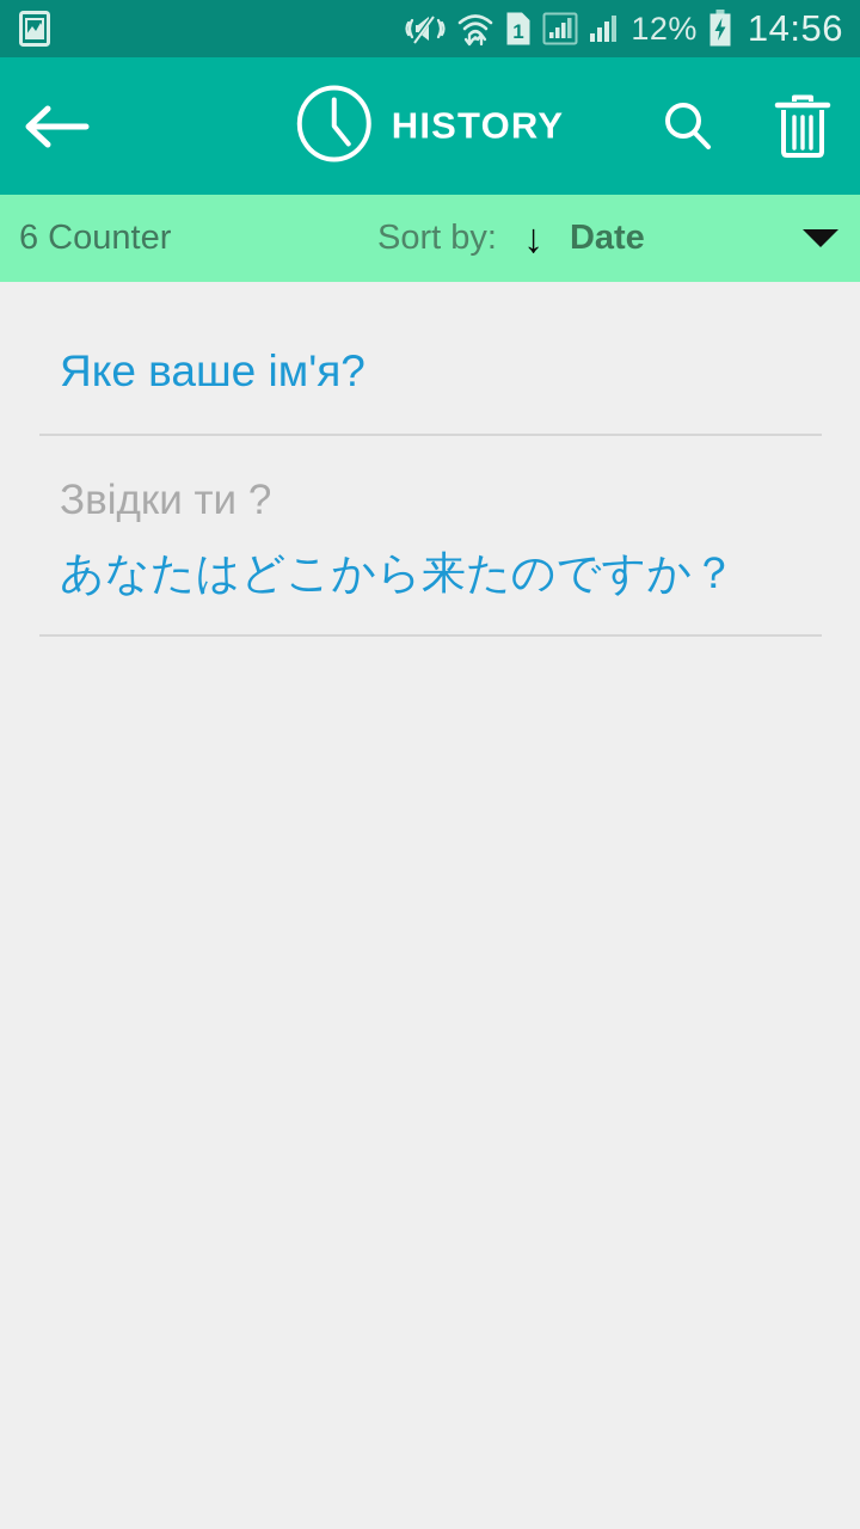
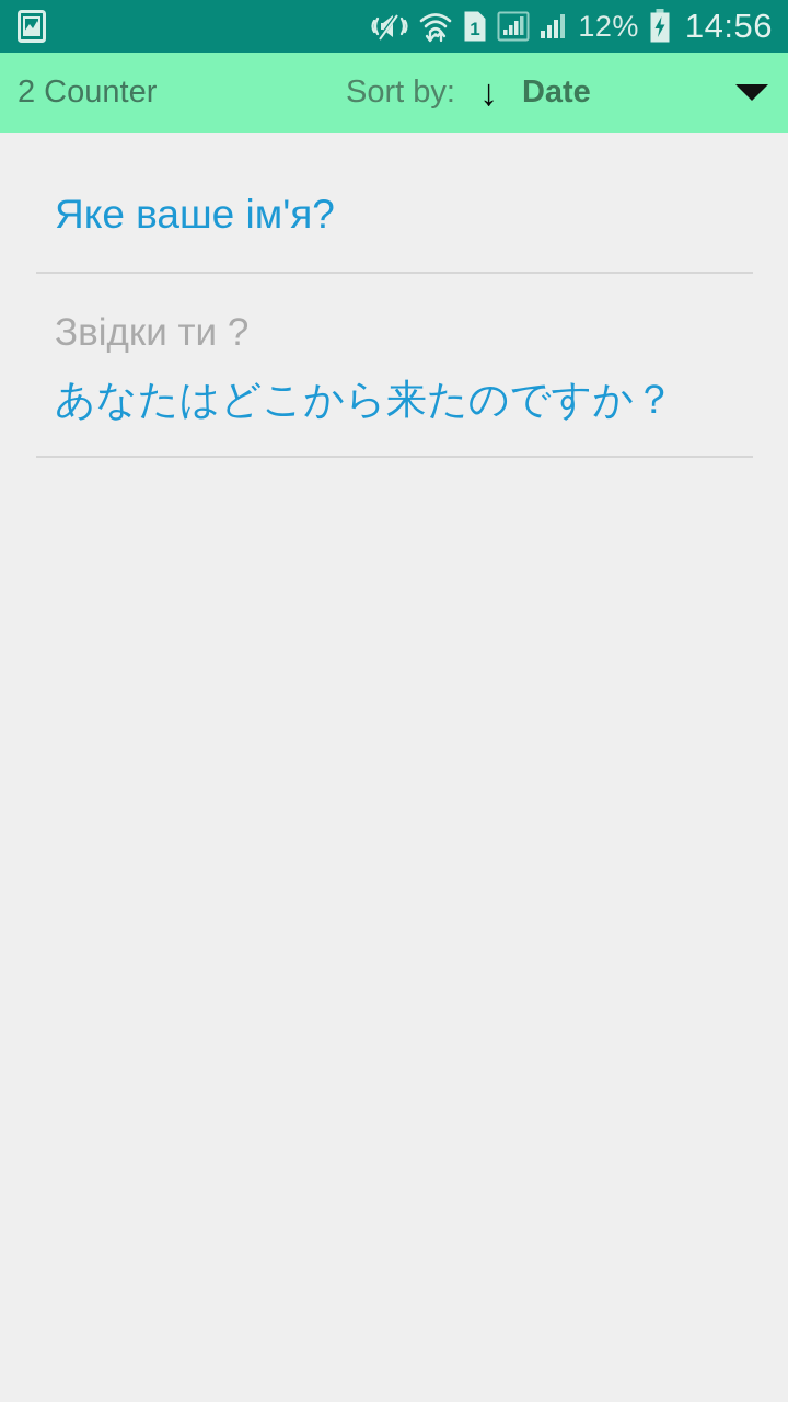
  1
  12%
  14:56
- HISTORY
- 6 Counter
+ 2 Counter
  Sort by:
  ↓
  Date
  Яке ваше ім'я?
  Звідки ти ?
  あなたはどこから来たのですか？
